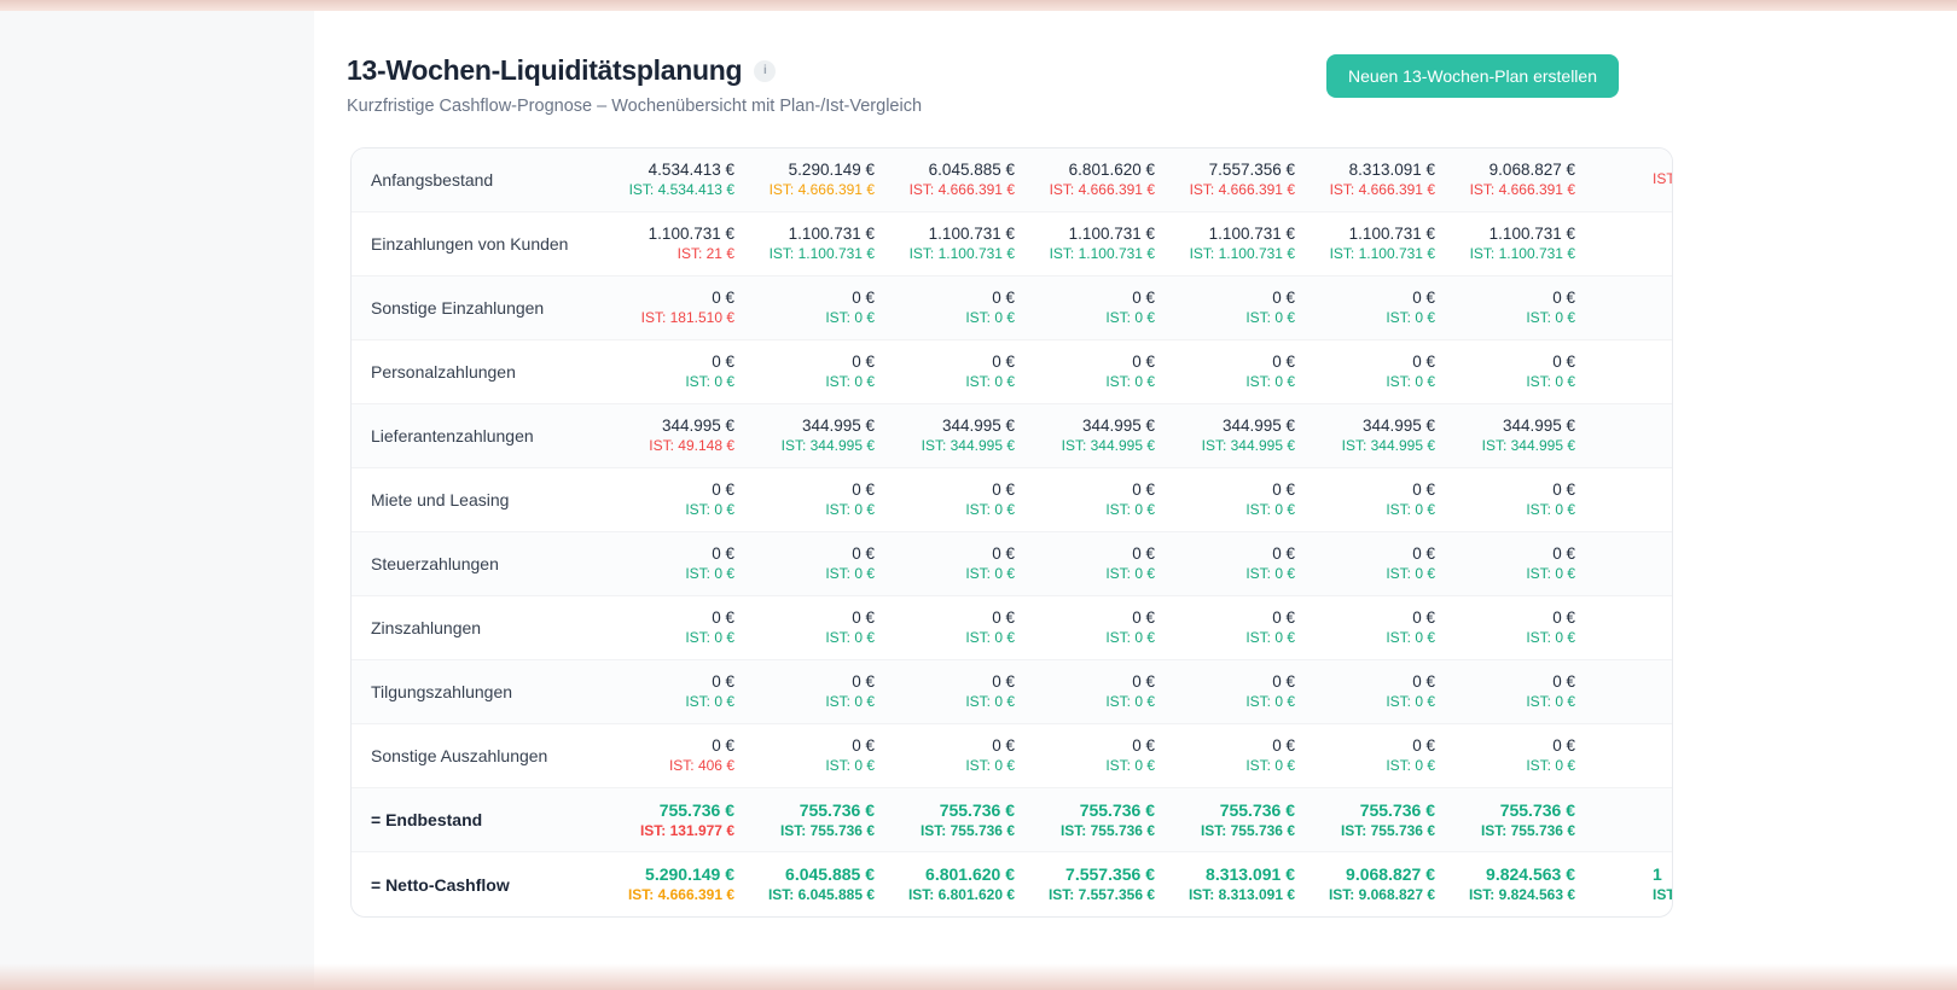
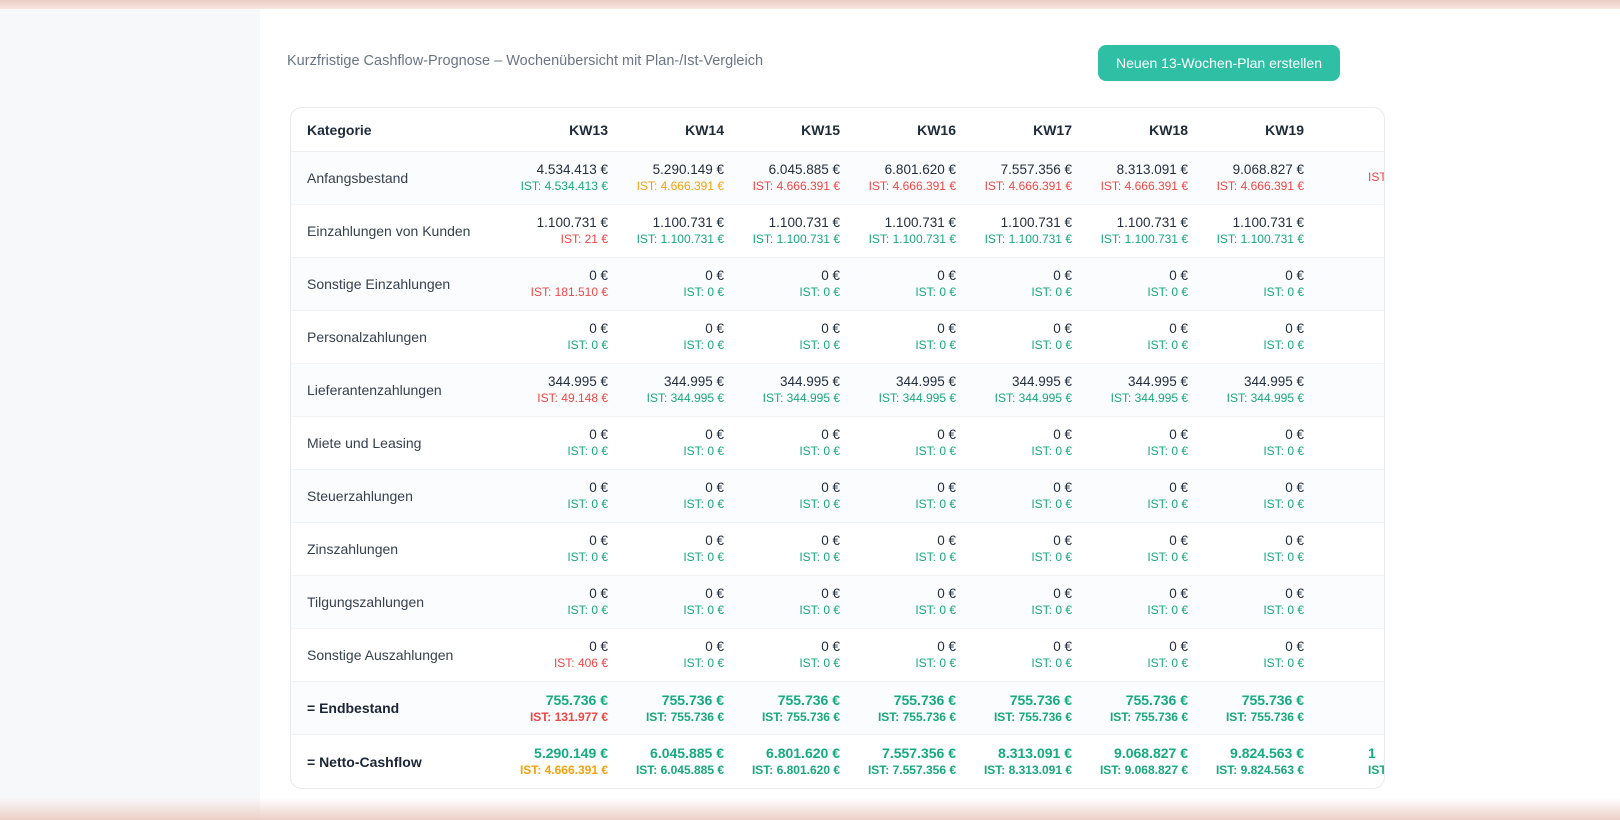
- 13-Wochen-Liquiditätsplanung
- i
  Kurzfristige Cashflow-Prognose – Wochenübersicht mit Plan-/Ist-Vergleich
  Neuen 13-Wochen-Plan erstellen
+ Kategorie
+ KW13
+ KW14
+ KW15
+ KW16
+ KW17
+ KW18
+ KW19
  Anfangsbestand
  4.534.413 €
  IST: 4.534.413 €
  5.290.149 €
  IST: 4.666.391 €
  6.045.885 €
  IST: 4.666.391 €
  6.801.620 €
  IST: 4.666.391 €
  7.557.356 €
  IST: 4.666.391 €
  8.313.091 €
  IST: 4.666.391 €
  9.068.827 €
  IST: 4.666.391 €
  IST
  Einzahlungen von Kunden
  1.100.731 €
  IST: 21 €
  1.100.731 €
  IST: 1.100.731 €
  1.100.731 €
  IST: 1.100.731 €
  1.100.731 €
  IST: 1.100.731 €
  1.100.731 €
  IST: 1.100.731 €
  1.100.731 €
  IST: 1.100.731 €
  1.100.731 €
  IST: 1.100.731 €
  Sonstige Einzahlungen
  0 €
  IST: 181.510 €
  0 €
  IST: 0 €
  0 €
  IST: 0 €
  0 €
  IST: 0 €
  0 €
  IST: 0 €
  0 €
  IST: 0 €
  0 €
  IST: 0 €
  Personalzahlungen
  0 €
  IST: 0 €
  0 €
  IST: 0 €
  0 €
  IST: 0 €
  0 €
  IST: 0 €
  0 €
  IST: 0 €
  0 €
  IST: 0 €
  0 €
  IST: 0 €
  Lieferantenzahlungen
  344.995 €
  IST: 49.148 €
  344.995 €
  IST: 344.995 €
  344.995 €
  IST: 344.995 €
  344.995 €
  IST: 344.995 €
  344.995 €
  IST: 344.995 €
  344.995 €
  IST: 344.995 €
  344.995 €
  IST: 344.995 €
  Miete und Leasing
  0 €
  IST: 0 €
  0 €
  IST: 0 €
  0 €
  IST: 0 €
  0 €
  IST: 0 €
  0 €
  IST: 0 €
  0 €
  IST: 0 €
  0 €
  IST: 0 €
  Steuerzahlungen
  0 €
  IST: 0 €
  0 €
  IST: 0 €
  0 €
  IST: 0 €
  0 €
  IST: 0 €
  0 €
  IST: 0 €
  0 €
  IST: 0 €
  0 €
  IST: 0 €
  Zinszahlungen
  0 €
  IST: 0 €
  0 €
  IST: 0 €
  0 €
  IST: 0 €
  0 €
  IST: 0 €
  0 €
  IST: 0 €
  0 €
  IST: 0 €
  0 €
  IST: 0 €
  Tilgungszahlungen
  0 €
  IST: 0 €
  0 €
  IST: 0 €
  0 €
  IST: 0 €
  0 €
  IST: 0 €
  0 €
  IST: 0 €
  0 €
  IST: 0 €
  0 €
  IST: 0 €
  Sonstige Auszahlungen
  0 €
  IST: 406 €
  0 €
  IST: 0 €
  0 €
  IST: 0 €
  0 €
  IST: 0 €
  0 €
  IST: 0 €
  0 €
  IST: 0 €
  0 €
  IST: 0 €
  = Endbestand
  755.736 €
  IST: 131.977 €
  755.736 €
  IST: 755.736 €
  755.736 €
  IST: 755.736 €
  755.736 €
  IST: 755.736 €
  755.736 €
  IST: 755.736 €
  755.736 €
  IST: 755.736 €
  755.736 €
  IST: 755.736 €
  = Netto-Cashflow
  5.290.149 €
  IST: 4.666.391 €
  6.045.885 €
  IST: 6.045.885 €
  6.801.620 €
  IST: 6.801.620 €
  7.557.356 €
  IST: 7.557.356 €
  8.313.091 €
  IST: 8.313.091 €
  9.068.827 €
  IST: 9.068.827 €
  9.824.563 €
  IST: 9.824.563 €
  1
  IST
